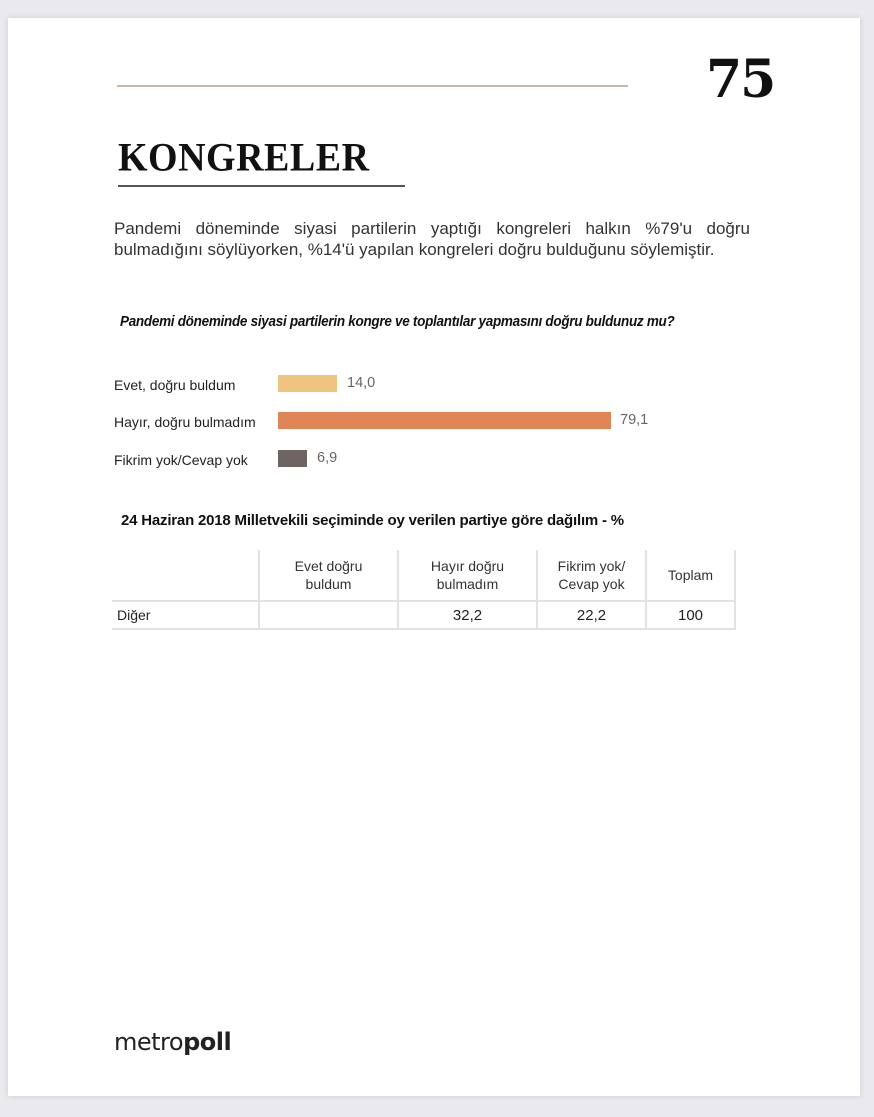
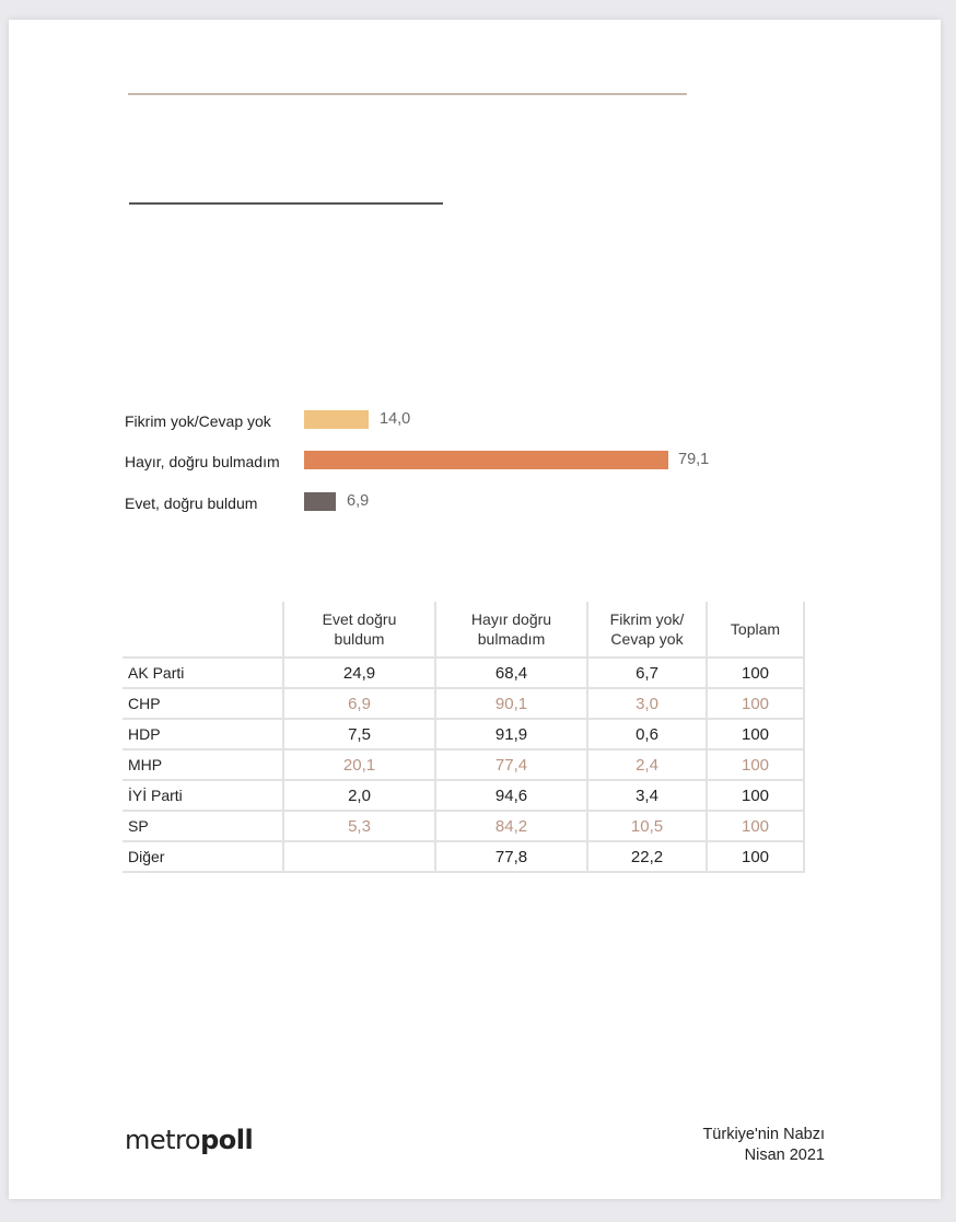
- 75
- KONGRELER
- Pandemi döneminde siyasi partilerin yaptığı kongreleri halkın %79'u doğru bulmadığını söylüyorken, %14'ü yapılan kongreleri doğru bulduğunu söylemiştir.
- Pandemi döneminde siyasi partilerin kongre ve toplantılar yapmasını doğru buldunuz mu?
- Evet, doğru buldum
+ Fikrim yok/Cevap yok
  14,0
  Hayır, doğru bulmadım
  79,1
- Fikrim yok/Cevap yok
+ Evet, doğru buldum
  6,9
- 24 Haziran 2018 Milletvekili seçiminde oy verilen partiye göre dağılım - %
  	Evet doğrubuldum	Hayır doğrubulmadım	Fikrim yok/Cevap yok	Toplam
+ AK Parti	24,9	68,4	6,7	100
+ CHP	6,9	90,1	3,0	100
+ HDP	7,5	91,9	0,6	100
+ MHP	20,1	77,4	2,4	100
+ İYİ Parti	2,0	94,6	3,4	100
+ SP	5,3	84,2	10,5	100
- Diğer		32,2	22,2	100
+ Diğer		77,8	22,2	100
  metropoll
+ Türkiye'nin Nabzı
+ Nisan 2021
